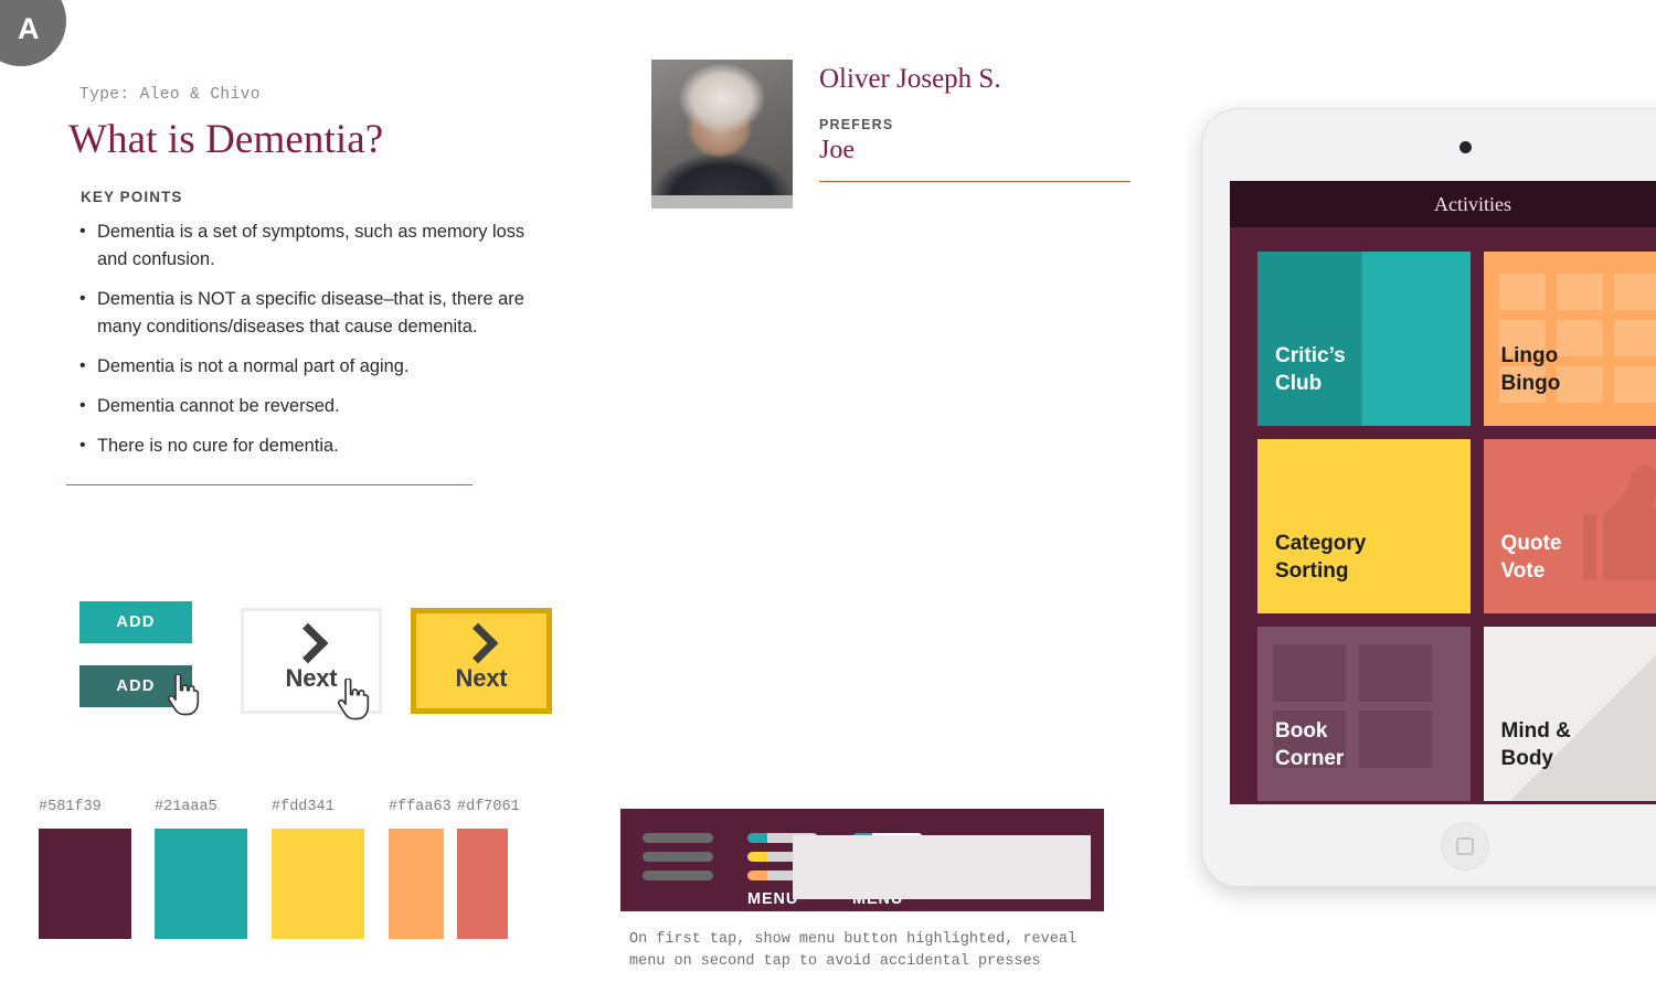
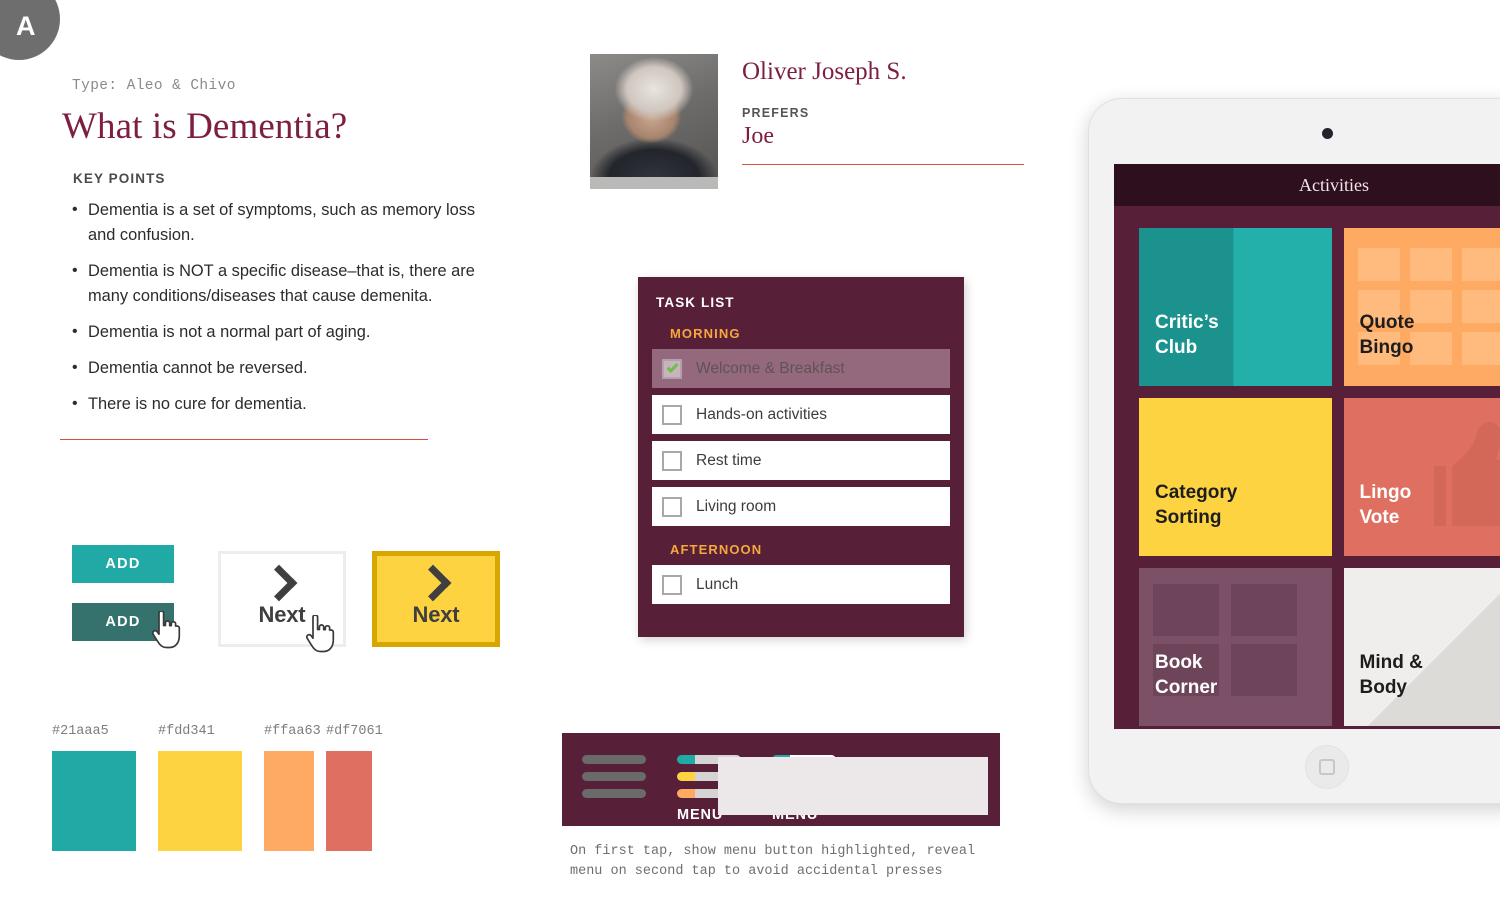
  A
  Type: Aleo & Chivo
  What is Dementia?
  KEY POINTS
  Dementia is a set of symptoms, such as memory loss and confusion.
  Dementia is NOT a specific disease–that is, there are many conditions/diseases that cause demenita.
  Dementia is not a normal part of aging.
  Dementia cannot be reversed.
  There is no cure for dementia.
  ADD
  ADD
  Next
  Next
- #581f39
  #21aaa5
  #fdd341
  #ffaa63
  #df7061
  Oliver Joseph S.
  PREFERS
  Joe
+ TASK LIST
+ MORNING
+ Welcome & Breakfast
+ Hands-on activities
+ Rest time
+ Living room
+ AFTERNOON
+ Lunch
  MENU
  MENU
  On first tap, show menu button highlighted, reveal menu on second tap to avoid accidental presses
  Activities
  Critic’s
  Club
- Lingo
+ Quote
  Bingo
  Category
  Sorting
- Quote
+ Lingo
  Vote
  Book
  Corner
  Mind &
  Body
